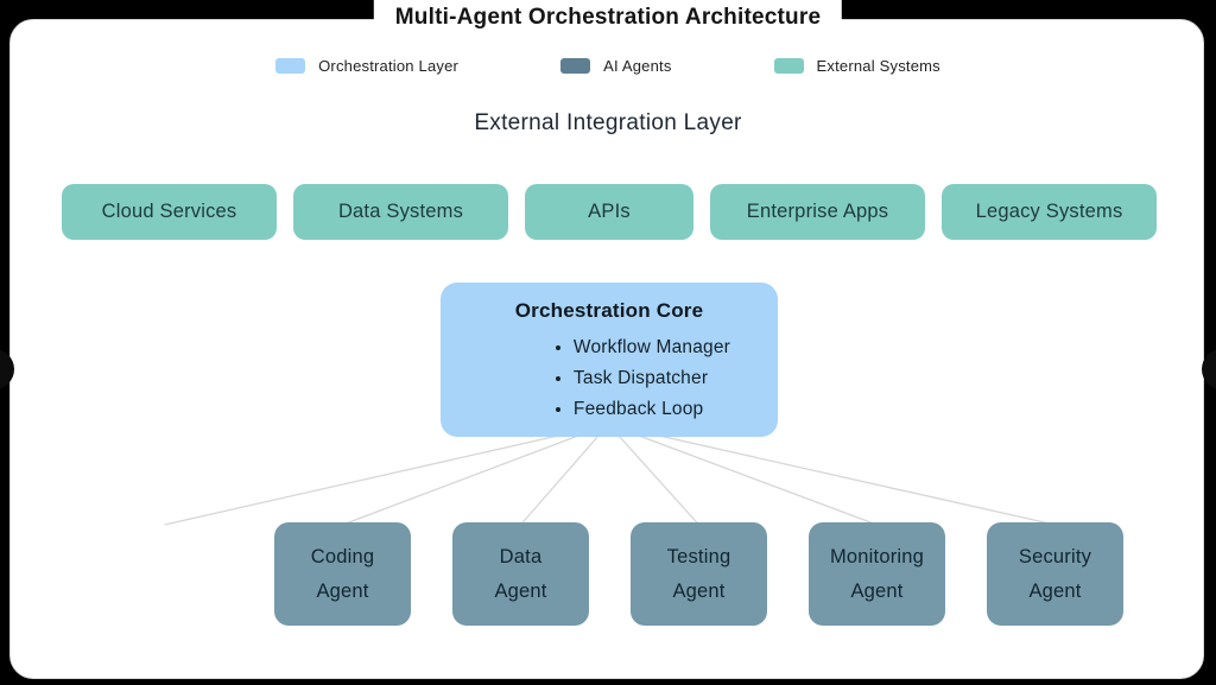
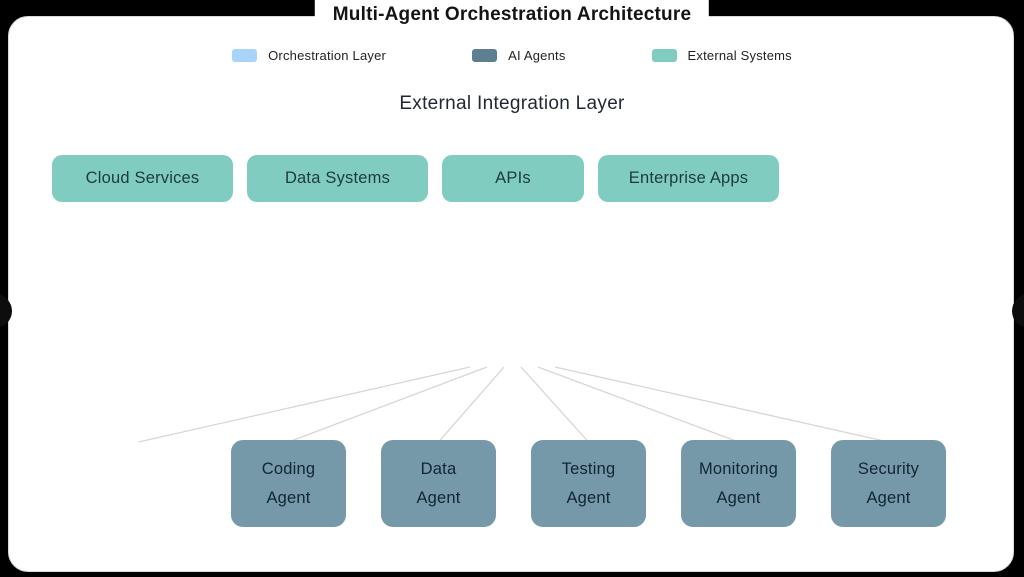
  Multi-Agent Orchestration Architecture
  Orchestration Layer
  AI Agents
  External Systems
  External Integration Layer
  Cloud Services
  Data Systems
  APIs
  Enterprise Apps
- Legacy Systems
- Orchestration Core
- Workflow Manager
- Task Dispatcher
- Feedback Loop
  Coding Agent
  Data Agent
  Testing Agent
  Monitoring Agent
  Security Agent
